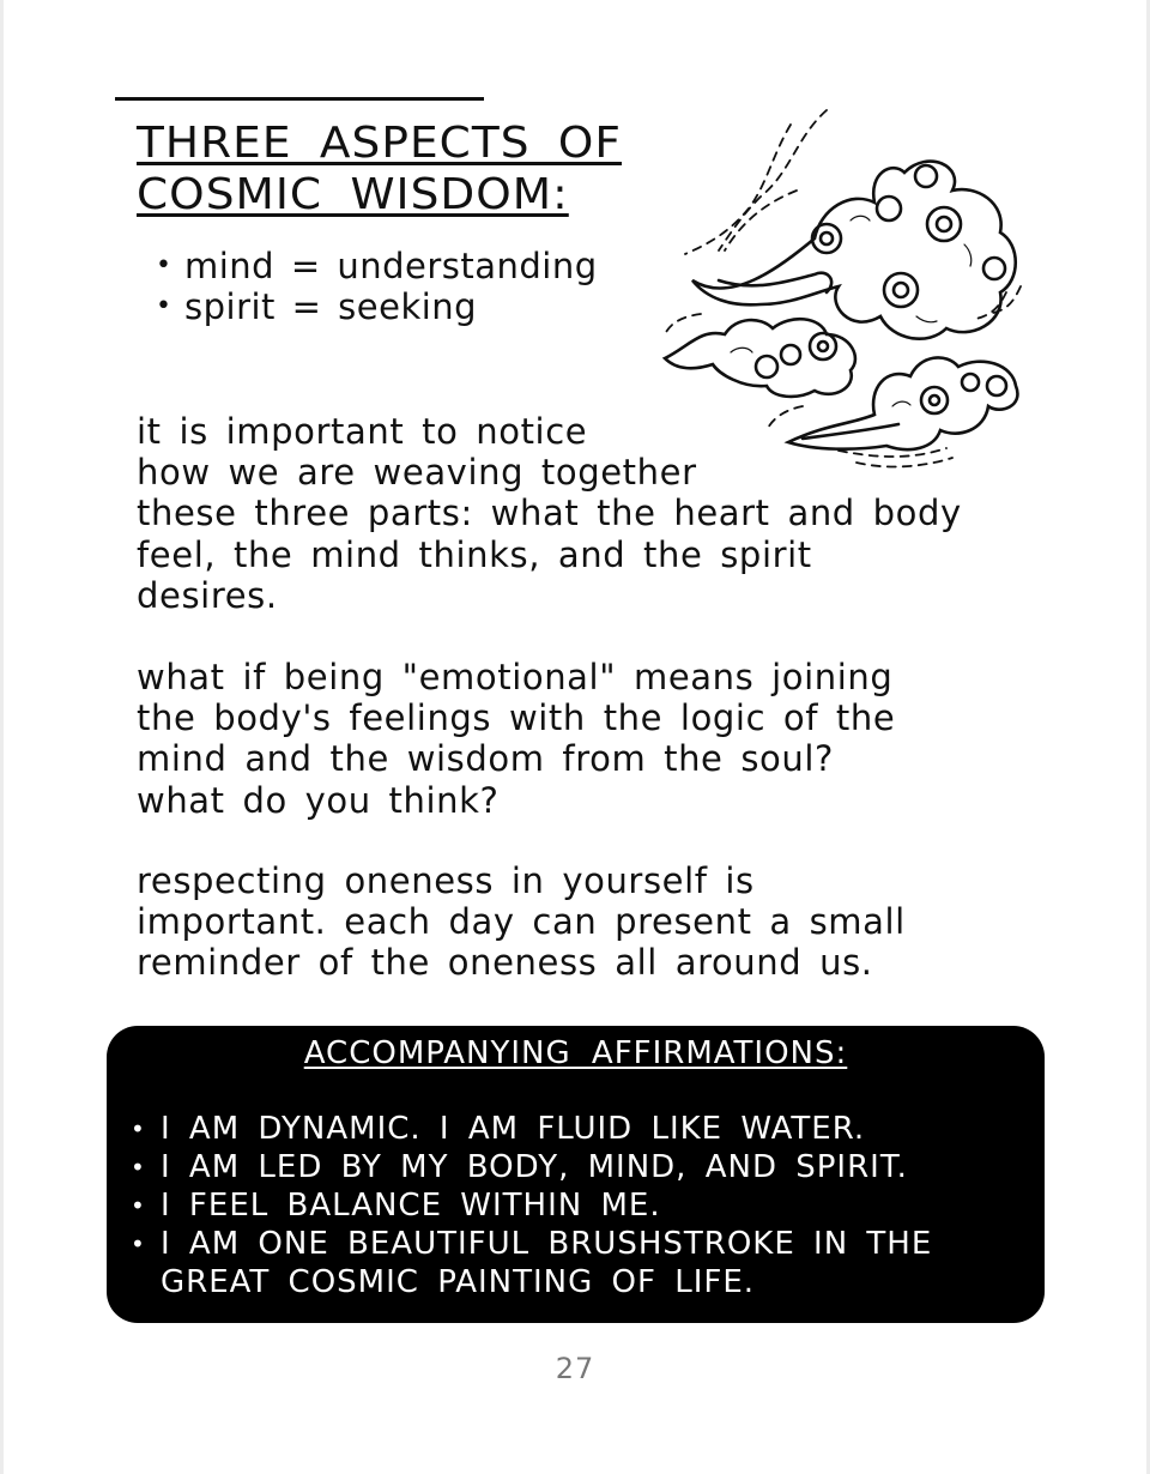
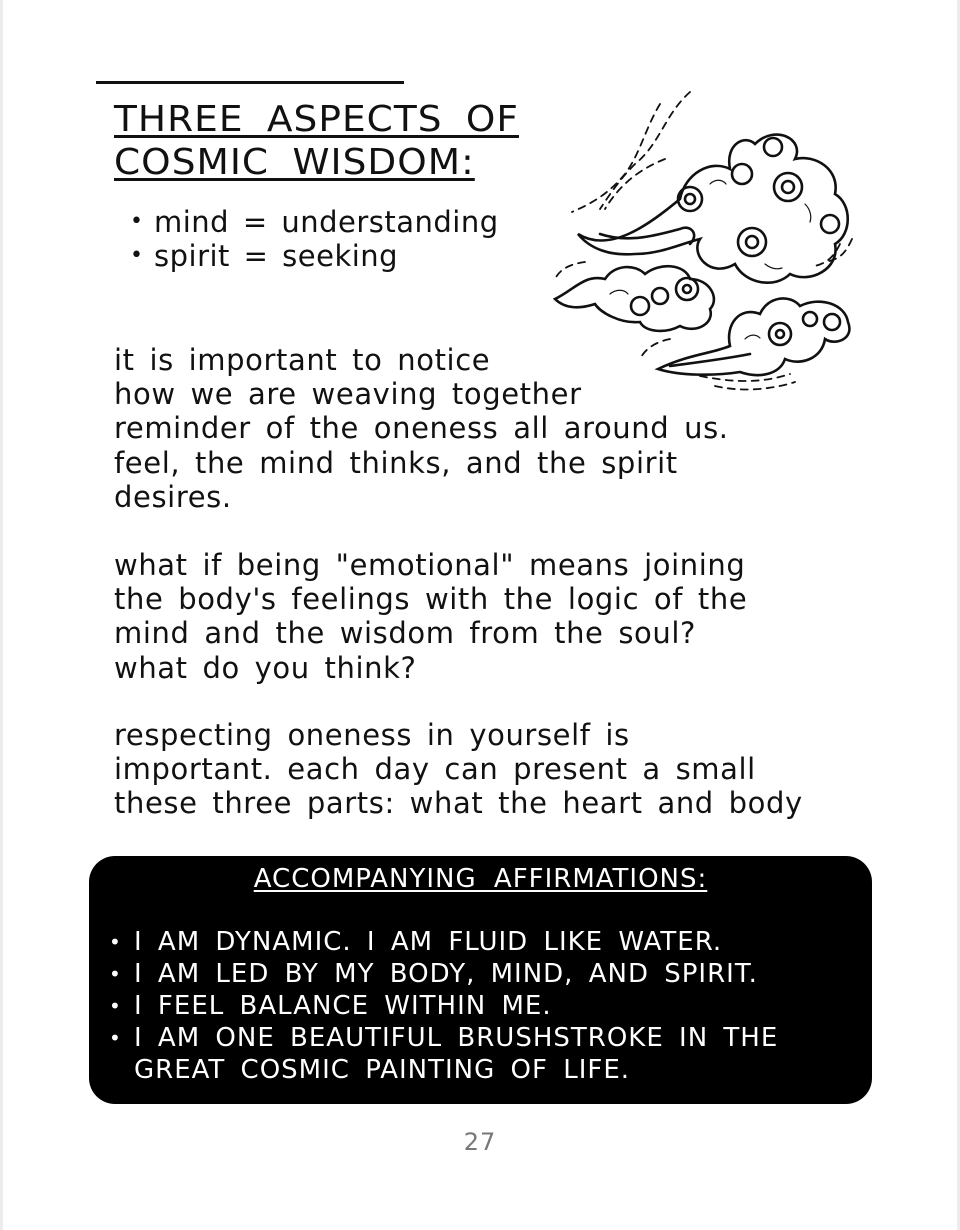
  THREE ASPECTS OF
  COSMIC WISDOM:
  mind = understanding
  spirit = seeking
  it is important to notice
  how we are weaving together
- these three parts: what the heart and body
+ reminder of the oneness all around us.
  feel, the mind thinks, and the spirit
  desires.
  what if being "emotional" means joining
  the body's feelings with the logic of the
  mind and the wisdom from the soul?
  what do you think?
  respecting oneness in yourself is
  important. each day can present a small
- reminder of the oneness all around us.
+ these three parts: what the heart and body
  ACCOMPANYING AFFIRMATIONS:
  I AM DYNAMIC. I AM FLUID LIKE WATER.
  I AM LED BY MY BODY, MIND, AND SPIRIT.
  I FEEL BALANCE WITHIN ME.
  I AM ONE BEAUTIFUL BRUSHSTROKE IN THE
  GREAT COSMIC PAINTING OF LIFE.
  27
